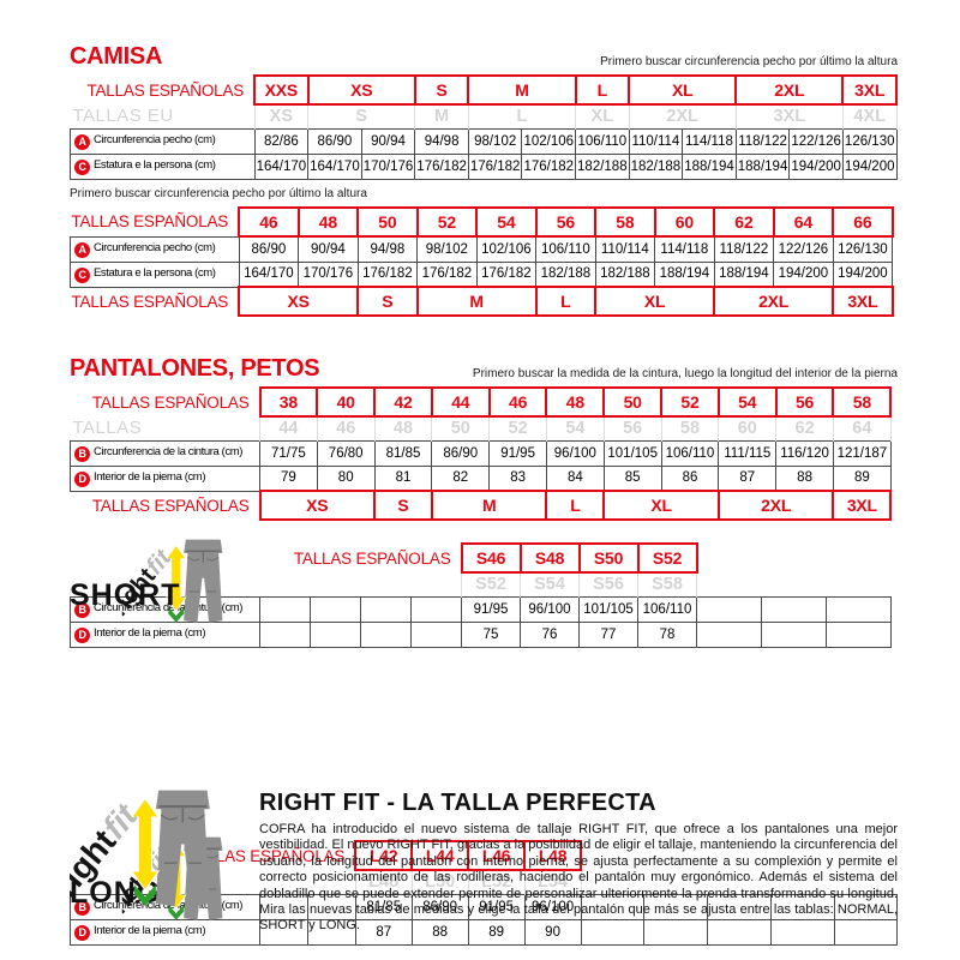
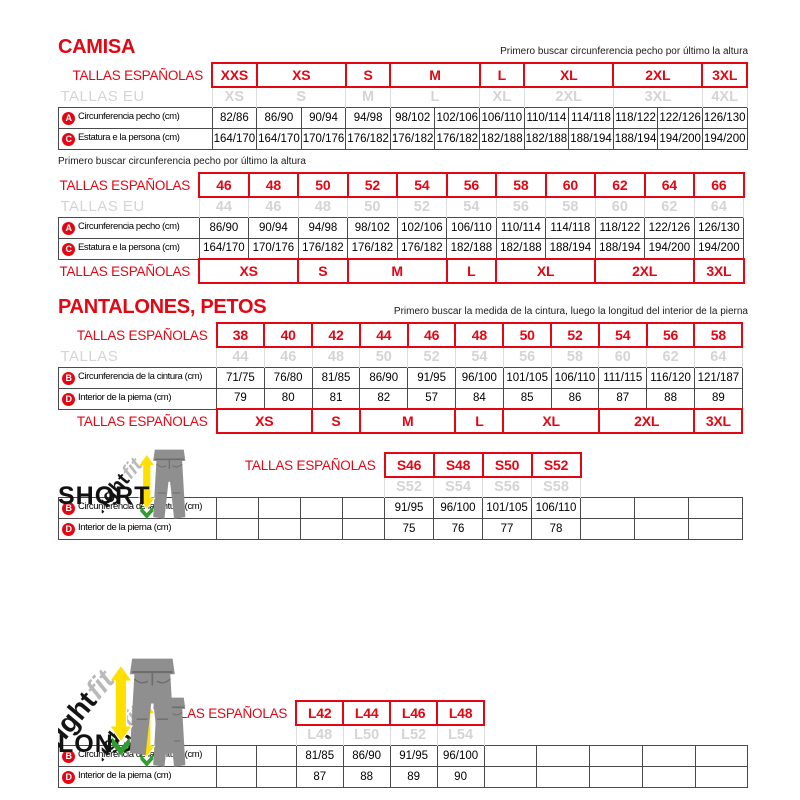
  CAMISA
  Primero buscar circunferencia pecho por último la altura
  TALLAS ESPAÑOLAS	XXS	XS	S	M	L	XL	2XL	3XL
  TALLAS EU	XS	S	M	L	XL	2XL	3XL	4XL
  A Circunferencia pecho (cm)	82/86	86/90	90/94	94/98	98/102	102/106	106/110	110/114	114/118	118/122	122/126	126/130
  C Estatura e la persona (cm)	164/170	164/170	170/176	176/182	176/182	176/182	182/188	182/188	188/194	188/194	194/200	194/200
  Primero buscar circunferencia pecho por último la altura
  TALLAS ESPAÑOLAS	46	48	50	52	54	56	58	60	62	64	66
+ TALLAS EU	44	46	48	50	52	54	56	58	60	62	64
  A Circunferencia pecho (cm)	86/90	90/94	94/98	98/102	102/106	106/110	110/114	114/118	118/122	122/126	126/130
  C Estatura e la persona (cm)	164/170	170/176	176/182	176/182	176/182	182/188	182/188	188/194	188/194	194/200	194/200
  TALLAS ESPAÑOLAS	XS	S	M	L	XL	2XL	3XL
  PANTALONES, PETOS
  Primero buscar la medida de la cintura, luego la longitud del interior de la pierna
  TALLAS ESPAÑOLAS	38	40	42	44	46	48	50	52	54	56	58
  TALLAS	44	46	48	50	52	54	56	58	60	62	64
  B Circunferencia de la cintura (cm)	71/75	76/80	81/85	86/90	91/95	96/100	101/105	106/110	111/115	116/120	121/187
- D Interior de la pierna (cm)	79	80	81	82	83	84	85	86	87	88	89
+ D Interior de la pierna (cm)	79	80	81	82	57	84	85	86	87	88	89
  TALLAS ESPAÑOLAS	XS	S	M	L	XL	2XL	3XL
  SHORT
  TALLAS ESPAÑOLAS	S46	S48	S50	S52
  	S52	S54	S56	S58
  B Circunncia deatu (cm)					91/95	96/100	101/105	106/110
  D Interior de la pierna (cm)					75	76	77	78
  LAS ESPAÑOLAS	L42	L44	L46	L48
  	L48	L50	L52	L54
  B Circunciaatu (cm)			81/85	86/90	91/95	96/100
  D Interior de la pierna (cm)			87	88	89	90
- RIGHT FIT - LA TALLA PERFECTA
- COFRA ha introducido el nuevo sistema de tallaje RIGHT FIT, que ofrece a los pantalones una mejor vestibilidad. El nuevo RIGHT FIT, gracias a la posibilidad de eligir el tallaje, manteniendo la circunferencia del usuario, la longitud del pantalón con interno pierna, se ajusta perfectamente a su complexión y permite el correcto posicionamiento de las rodilleras, haciendo el pantalón muy ergonómico. Además el sistema del dobladillo que se puede extender permite de personalizar ulteriormente la prenda transformando su longitud. Mira las nuevas tablas de medidas y elige la talla del pantalón que más se ajusta entre las tablas: NORMAL, SHORT y LONG.
